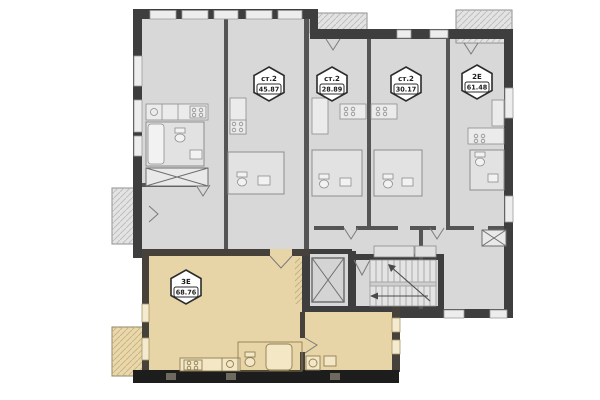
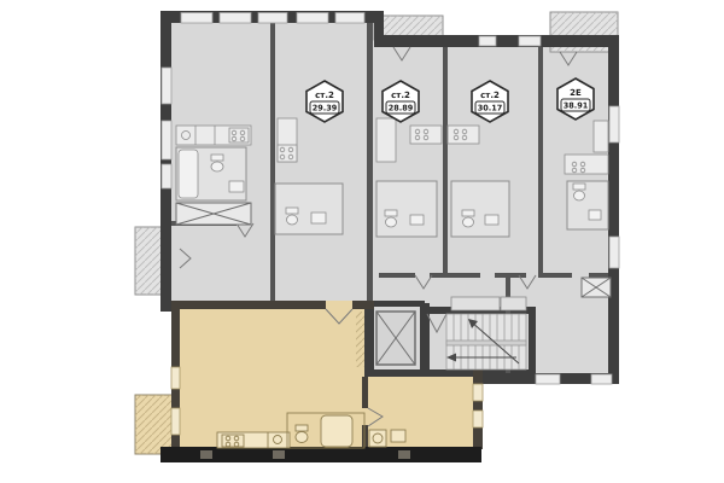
  ст.2
- 45.87
+ 29.39
  ст.2
  28.89
  ст.2
  30.17
  2Е
- 61.48
+ 38.91
- 3Е
- 68.76
